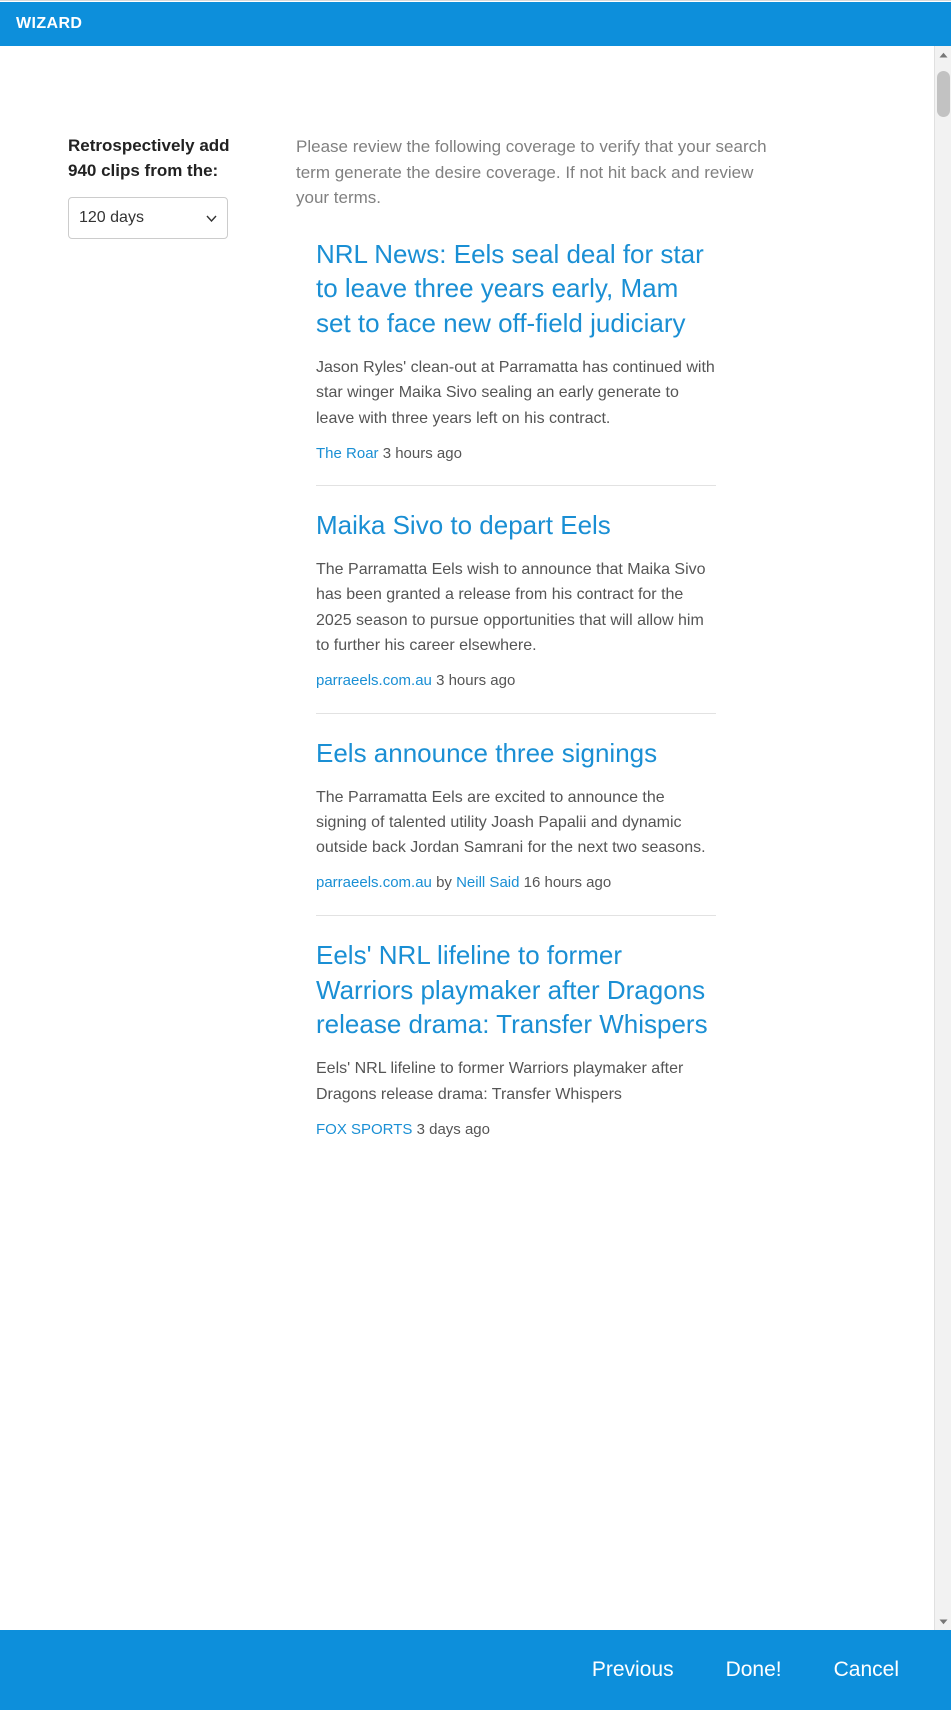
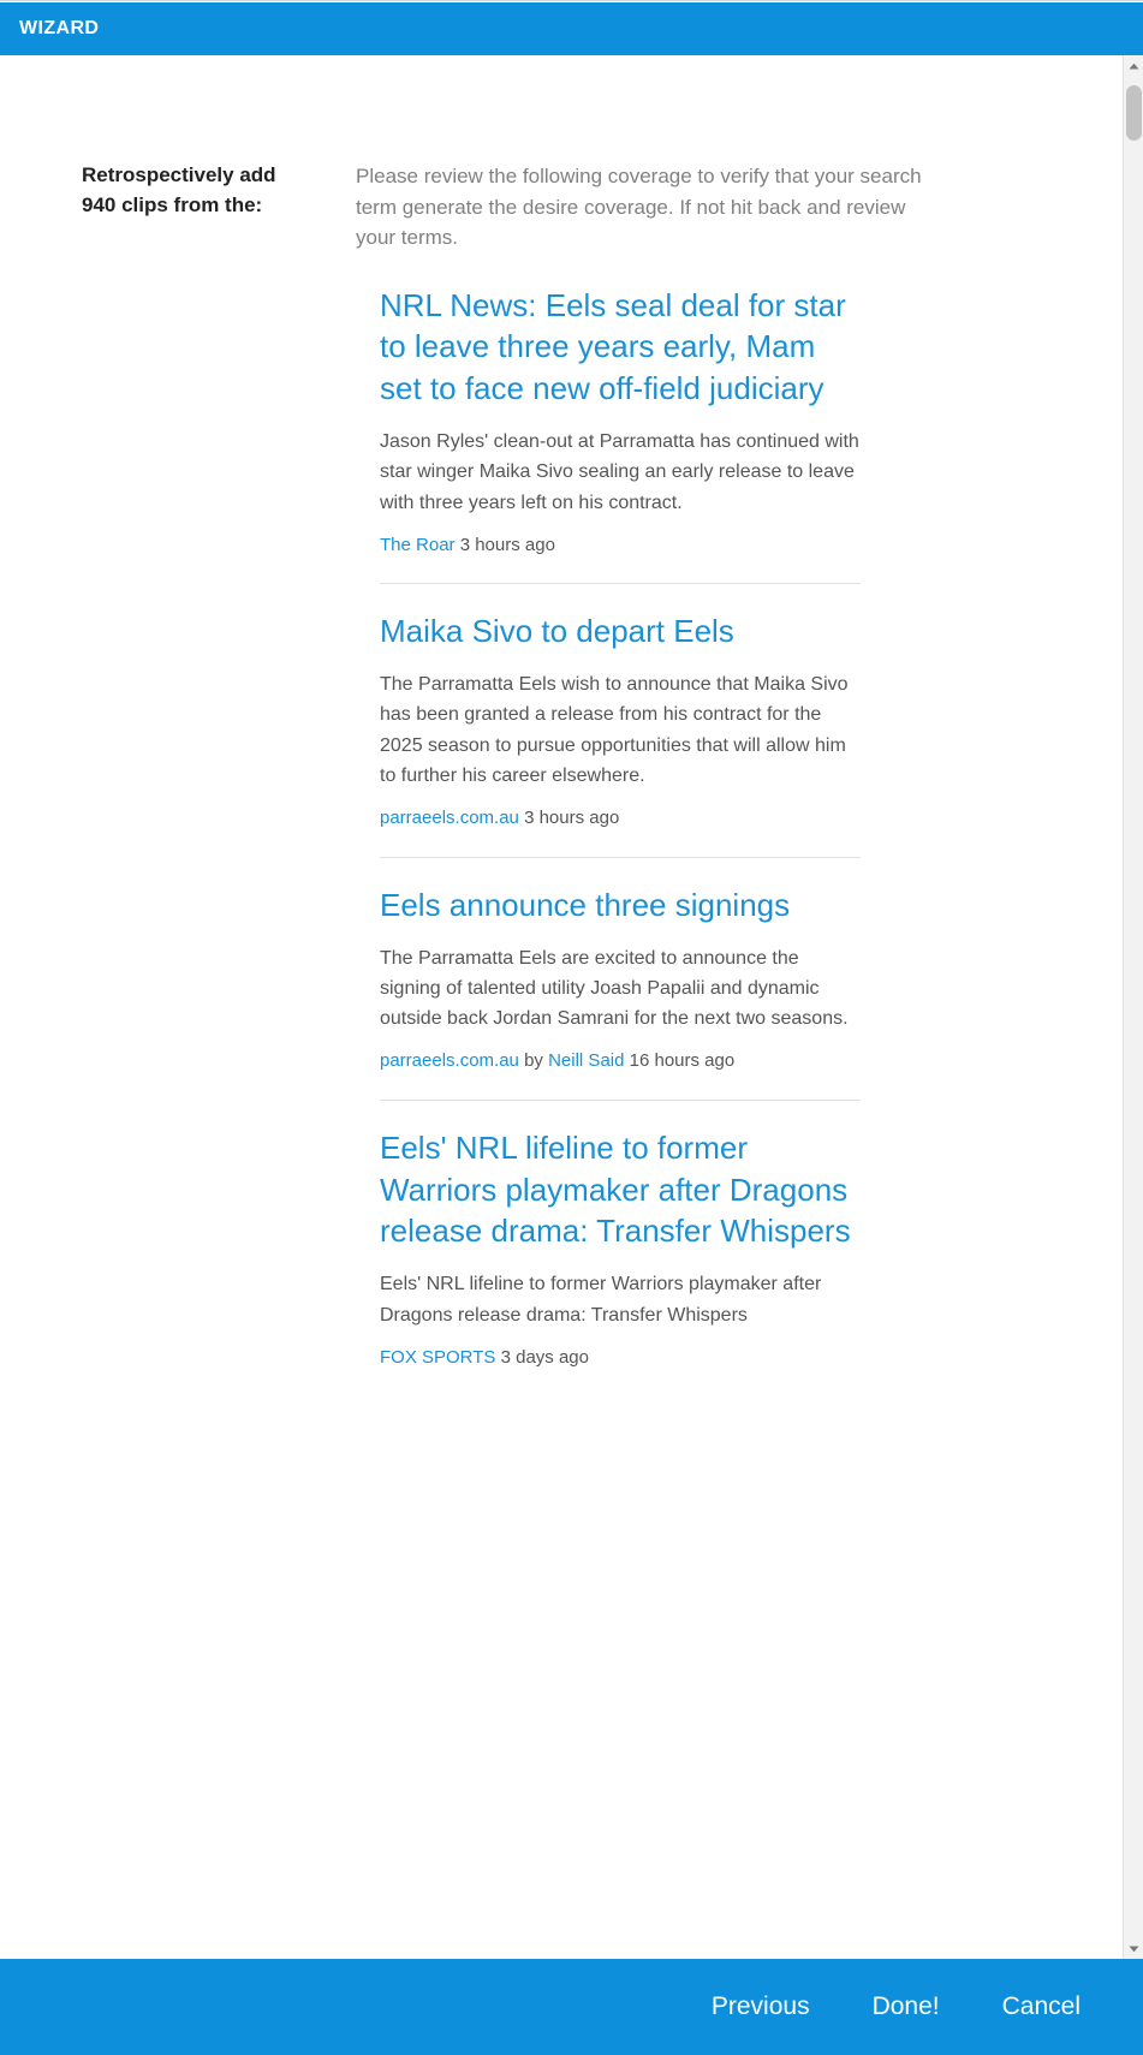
  WIZARD
  Retrospectively add 940 clips from the:
- 120 days
  Please review the following coverage to verify that your search term generate the desire coverage. If not hit back and review your terms.
  NRL News: Eels seal deal for star to leave three years early, Mam set to face new off-field judiciary
- Jason Ryles' clean-out at Parramatta has continued with star winger Maika Sivo sealing an early generate to leave with three years left on his contract.
+ Jason Ryles' clean-out at Parramatta has continued with star winger Maika Sivo sealing an early release to leave with three years left on his contract.
  The Roar 3 hours ago
  Maika Sivo to depart Eels
  The Parramatta Eels wish to announce that Maika Sivo has been granted a release from his contract for the 2025 season to pursue opportunities that will allow him to further his career elsewhere.
  parraeels.com.au 3 hours ago
  Eels announce three signings
  The Parramatta Eels are excited to announce the signing of talented utility Joash Papalii and dynamic outside back Jordan Samrani for the next two seasons.
  parraeels.com.au by Neill Said 16 hours ago
  Eels' NRL lifeline to former Warriors playmaker after Dragons release drama: Transfer Whispers
  Eels' NRL lifeline to former Warriors playmaker after Dragons release drama: Transfer Whispers
  FOX SPORTS 3 days ago
  Previous
  Done!
  Cancel
